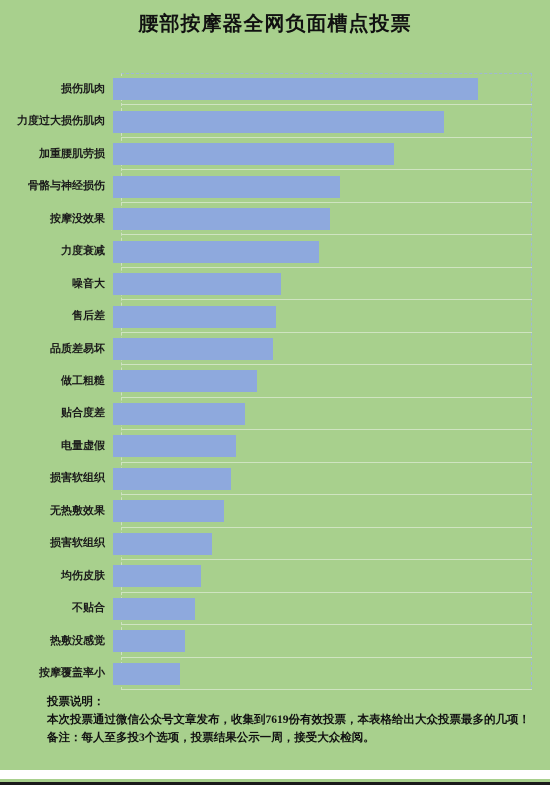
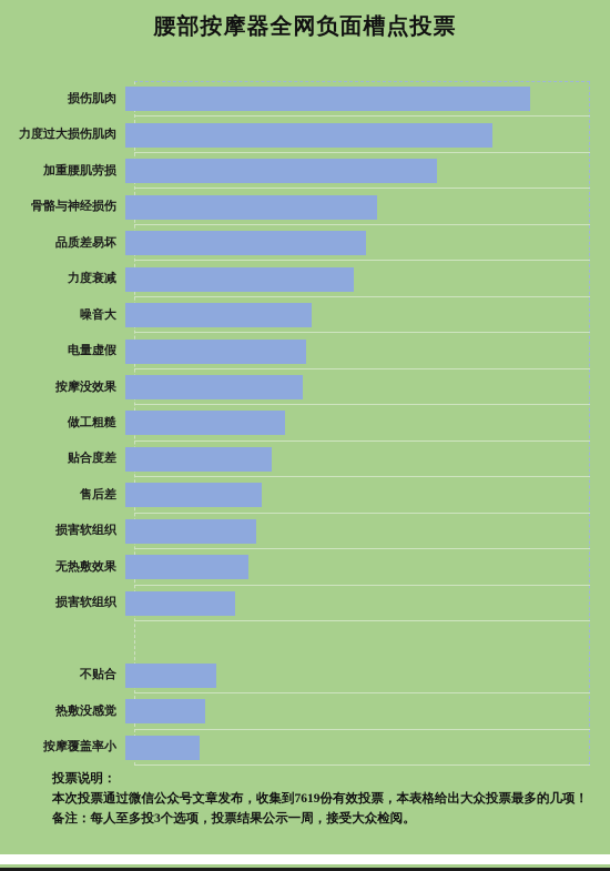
  腰部按摩器全网负面槽点投票
  损伤肌肉
  力度过大损伤肌肉
  加重腰肌劳损
  骨骼与神经损伤
- 按摩没效果
+ 品质差易坏
  力度衰减
  噪音大
- 售后差
+ 电量虚假
- 品质差易坏
+ 按摩没效果
  做工粗糙
  贴合度差
- 电量虚假
+ 售后差
  损害软组织
  无热敷效果
  损害软组织
- 均伤皮肤
  不贴合
  热敷没感觉
  按摩覆盖率小
  投票说明：
  本次投票通过微信公众号文章发布，收集到7619份有效投票，本表格给出大众投票最多的几项！
  备注：每人至多投3个选项，投票结果公示一周，接受大众检阅。
